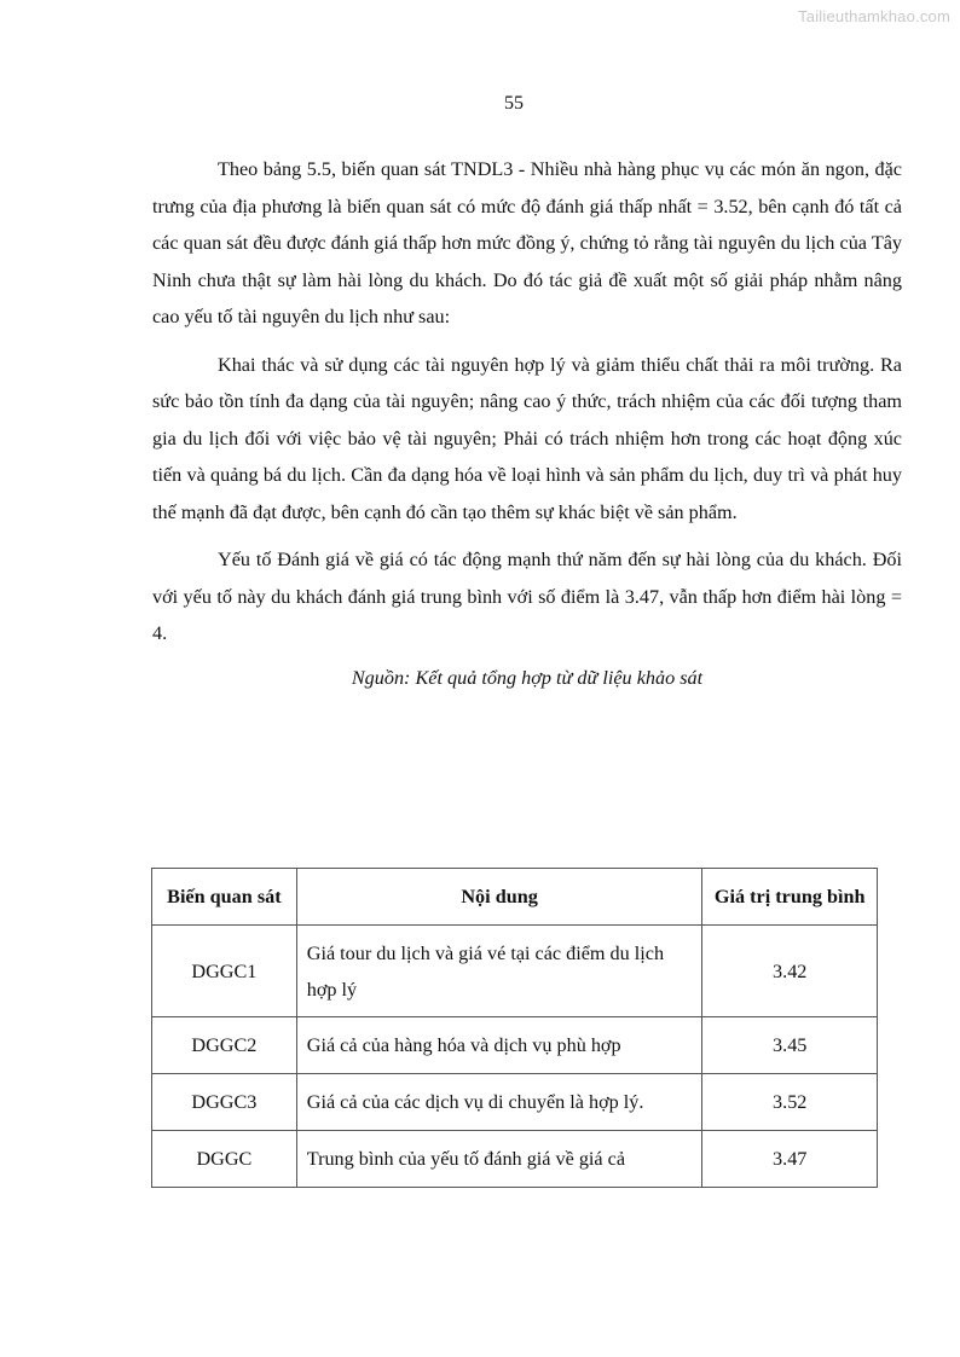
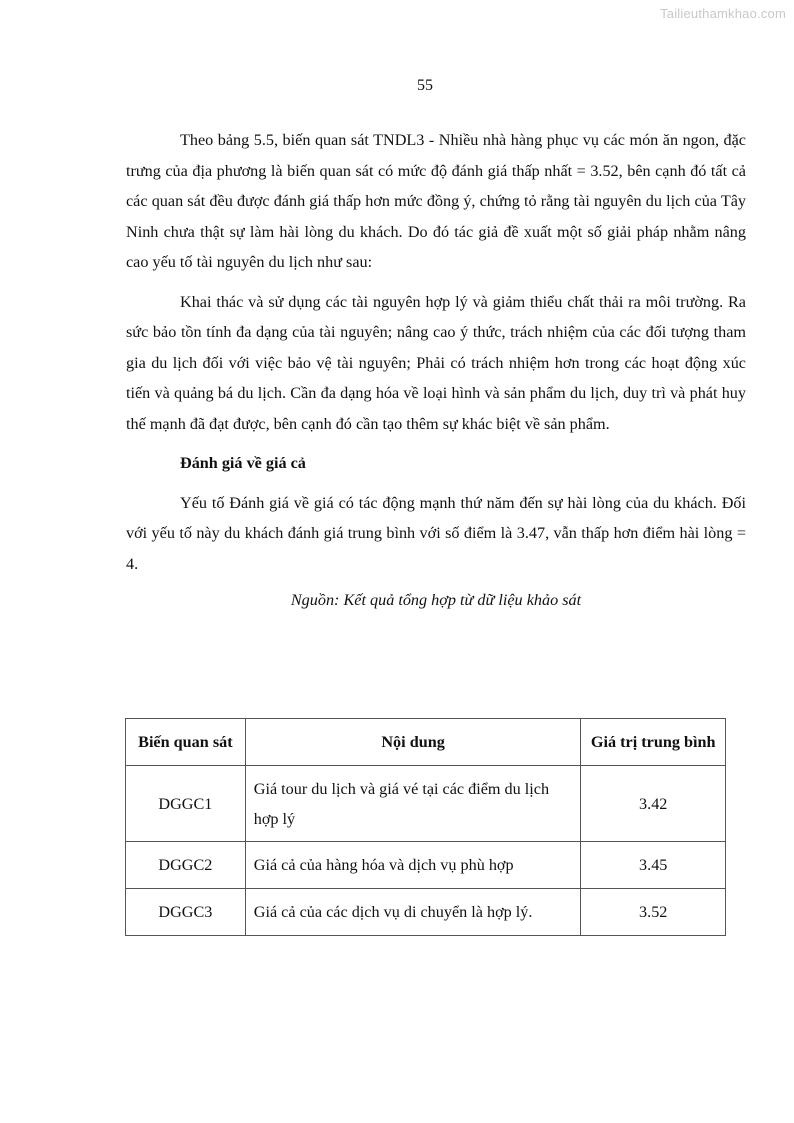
  Tailieuthamkhao.com
  55
  Theo bảng 5.5, biến quan sát TNDL3 - Nhiều nhà hàng phục vụ các món ăn ngon, đặc trưng của địa phương là biến quan sát có mức độ đánh giá thấp nhất = 3.52, bên cạnh đó tất cả các quan sát đều được đánh giá thấp hơn mức đồng ý, chứng tỏ rằng tài nguyên du lịch của Tây Ninh chưa thật sự làm hài lòng du khách. Do đó tác giả đề xuất một số giải pháp nhằm nâng cao yếu tố tài nguyên du lịch như sau:
  Khai thác và sử dụng các tài nguyên hợp lý và giảm thiểu chất thải ra môi trường. Ra sức bảo tồn tính đa dạng của tài nguyên; nâng cao ý thức, trách nhiệm của các đối tượng tham gia du lịch đối với việc bảo vệ tài nguyên; Phải có trách nhiệm hơn trong các hoạt động xúc tiến và quảng bá du lịch. Cần đa dạng hóa về loại hình và sản phẩm du lịch, duy trì và phát huy thế mạnh đã đạt được, bên cạnh đó cần tạo thêm sự khác biệt về sản phẩm.
+ Đánh giá về giá cả
  Yếu tố Đánh giá về giá có tác động mạnh thứ năm đến sự hài lòng của du khách. Đối với yếu tố này du khách đánh giá trung bình với số điểm là 3.47, vẫn thấp hơn điểm hài lòng = 4.
  Nguồn: Kết quả tổng hợp từ dữ liệu khảo sát
  Biến quan sát	Nội dung	Giá trị trung bình
  DGGC1	Giá tour du lịch và giá vé tại các điểm du lịch hợp lý	3.42
  DGGC2	Giá cả của hàng hóa và dịch vụ phù hợp	3.45
  DGGC3	Giá cả của các dịch vụ di chuyển là hợp lý.	3.52
- DGGC	Trung bình của yếu tố đánh giá về giá cả	3.47
